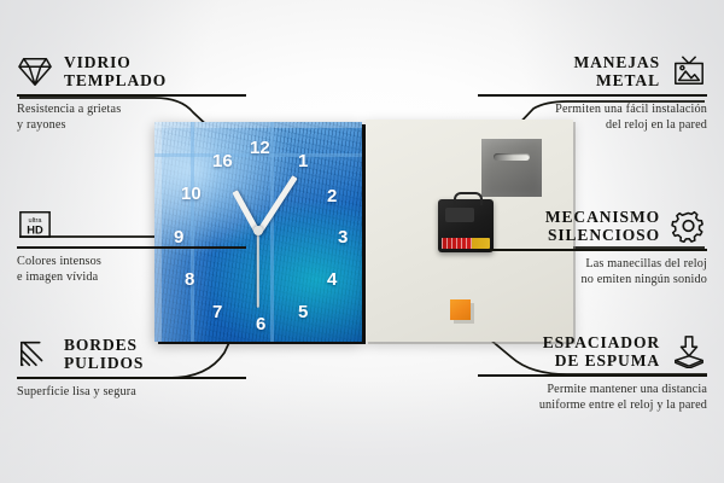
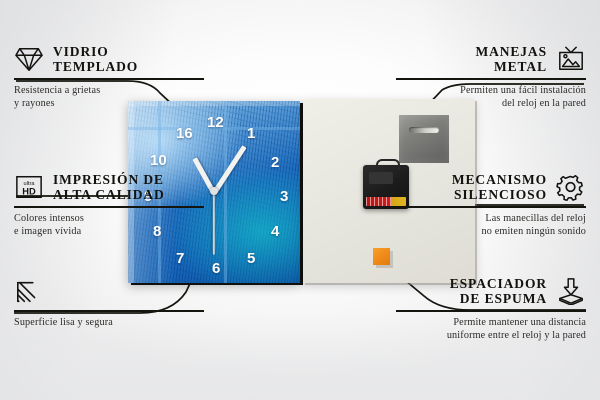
  12
  1
  2
  3
  4
  5
  6
  7
  8
  9
  10
  16
  VIDRIO
  TEMPLADO
  Resistencia a grietas
  y rayones
  HD
+ IMPRESIÓN DE
+ ALTA CALIDAD
  Colores intensos
  e imagen vívida
- BORDES
- PULIDOS
  Superficie lisa y segura
  MANEJAS
  METAL
  Permiten una fácil instalación
  del reloj en la pared
  MECANISMO
  SILENCIOSO
  Las manecillas del reloj
  no emiten ningún sonido
  ESPACIADOR
  DE ESPUMA
  Permite mantener una distancia
  uniforme entre el reloj y la pared
